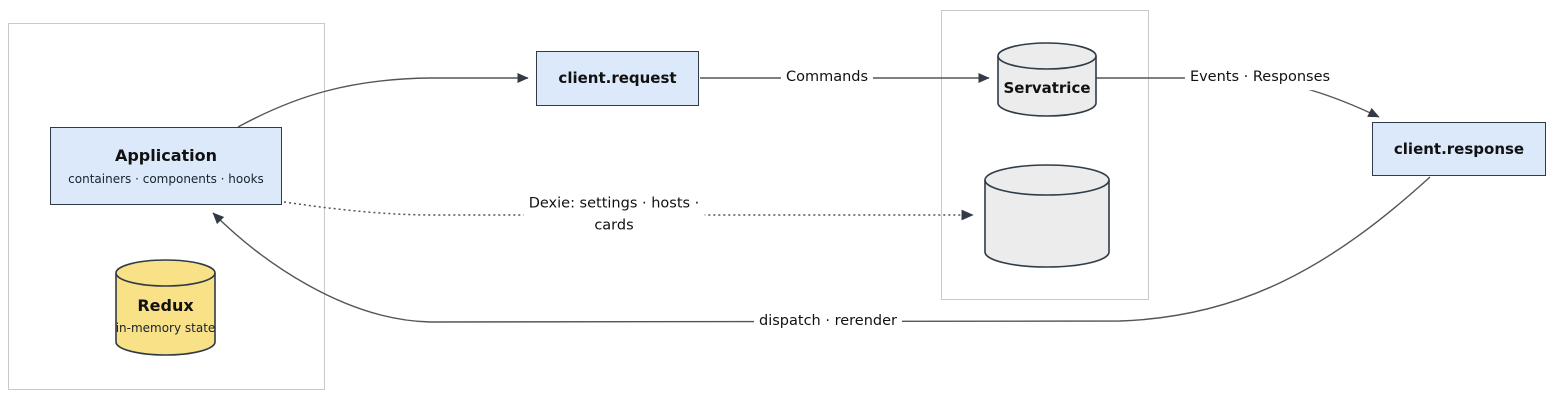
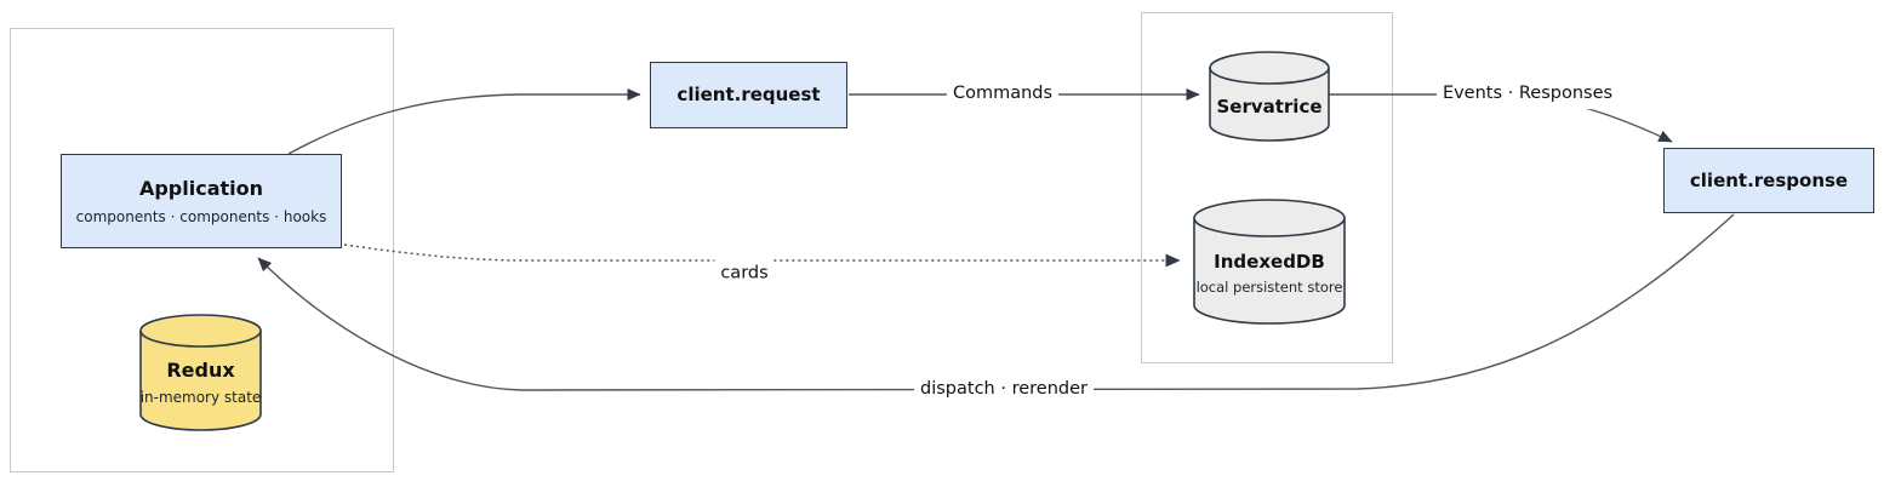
  Application
- containers · components · hooks
+ components · components · hooks
  client.request
  client.response
  Redux
  in-memory state
  Servatrice
+ IndexedDB
+ local persistent store
  Commands
  Events · Responses
- Dexie: settings · hosts ·
  cards
  dispatch · rerender
